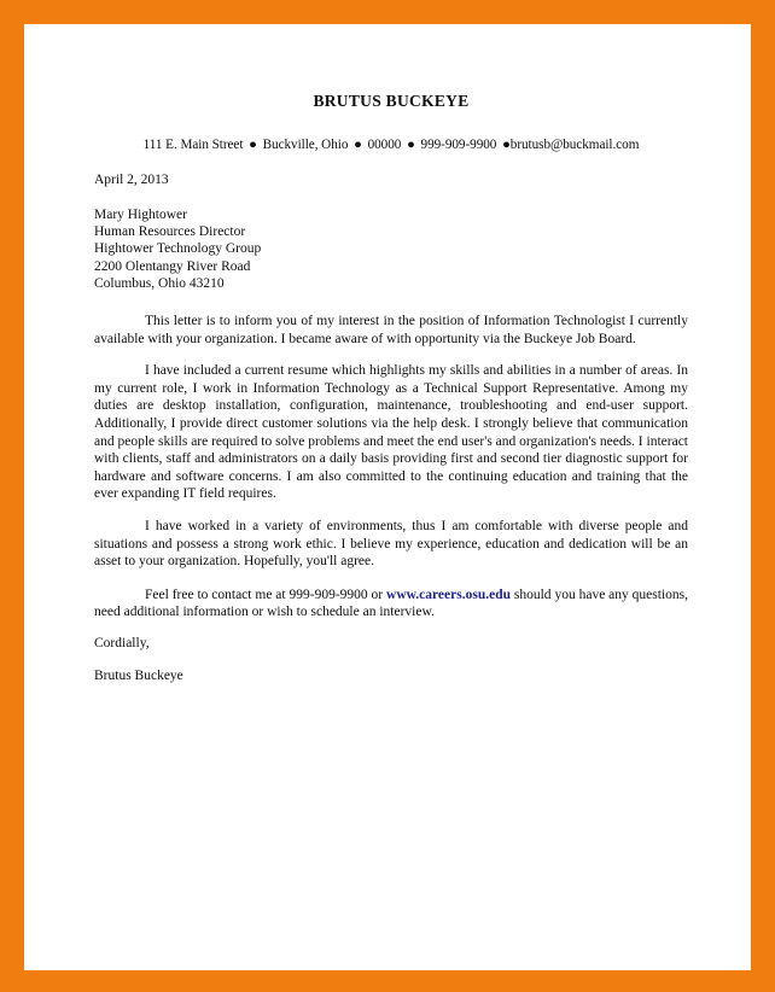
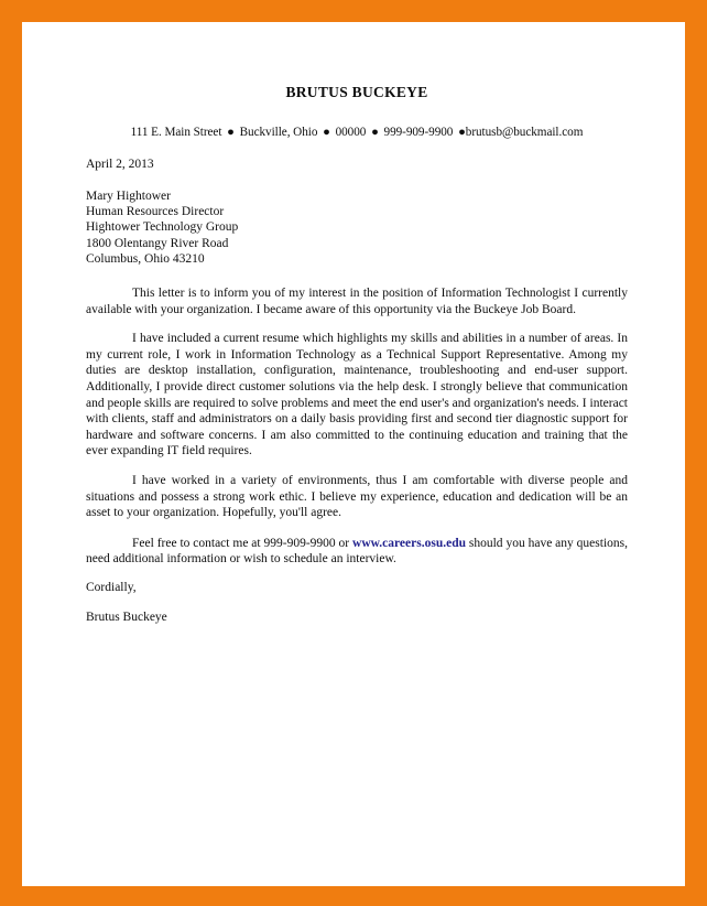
  BRUTUS BUCKEYE
  111 E. Main Street ● Buckville, Ohio ● 00000 ● 999-909-9900 ●brutusb@buckmail.com
  April 2, 2013
  Mary Hightower
  Human Resources Director
  Hightower Technology Group
- 2200 Olentangy River Road
+ 1800 Olentangy River Road
  Columbus, Ohio 43210
- This letter is to inform you of my interest in the position of Information Technologist I currently available with your organization. I became aware of with opportunity via the Buckeye Job Board.
+ This letter is to inform you of my interest in the position of Information Technologist I currently available with your organization. I became aware of this opportunity via the Buckeye Job Board.
  I have included a current resume which highlights my skills and abilities in a number of areas. In my current role, I work in Information Technology as a Technical Support Representative. Among my duties are desktop installation, configuration, maintenance, troubleshooting and end-user support. Additionally, I provide direct customer solutions via the help desk. I strongly believe that communication and people skills are required to solve problems and meet the end user's and organization's needs. I interact with clients, staff and administrators on a daily basis providing first and second tier diagnostic support for hardware and software concerns. I am also committed to the continuing education and training that the ever expanding IT field requires.
  I have worked in a variety of environments, thus I am comfortable with diverse people and situations and possess a strong work ethic. I believe my experience, education and dedication will be an asset to your organization. Hopefully, you'll agree.
  Feel free to contact me at 999-909-9900 or www.careers.osu.edu should you have any questions, need additional information or wish to schedule an interview.
  Cordially,
  Brutus Buckeye
